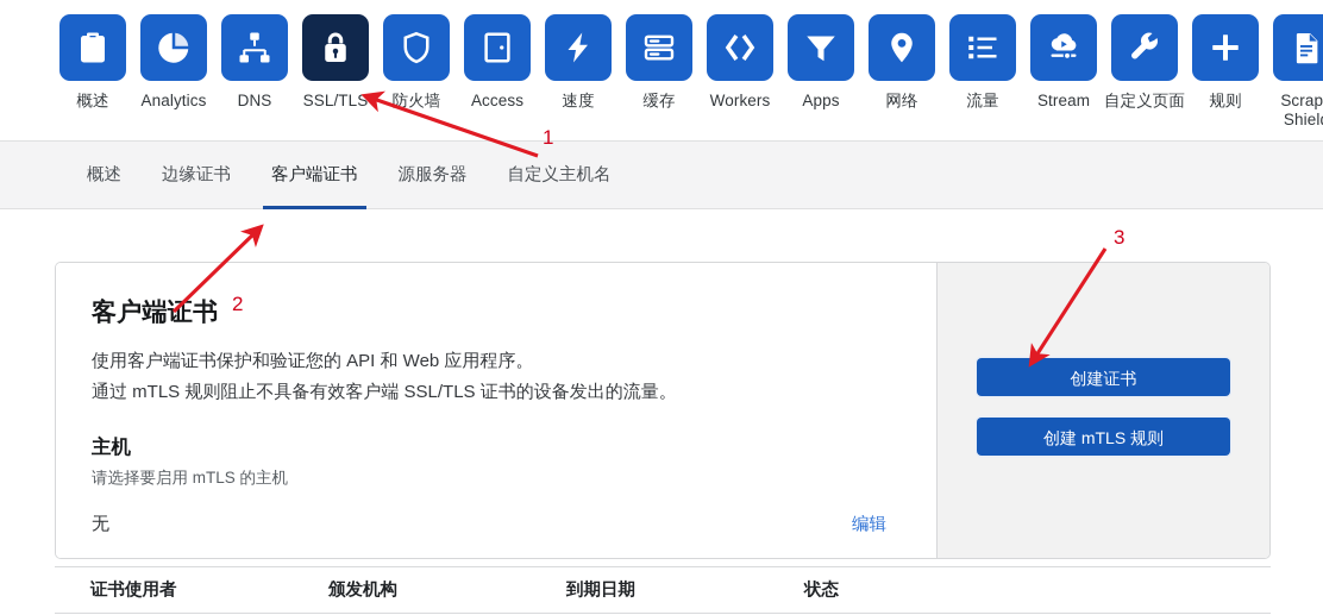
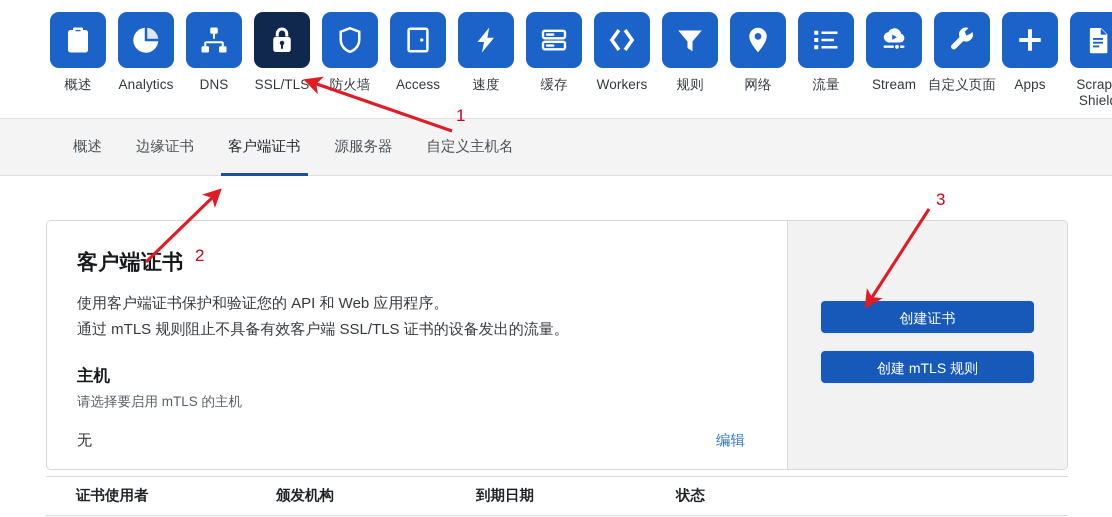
  概述
  Analytics
  DNS
  SSL/TLS
  防火墙
  Access
  速度
  缓存
  Workers
- Apps
+ 规则
  网络
  流量
  Stream
  自定义页面
- 规则
+ Apps
  Scrap
  Shiel
  概述
  边缘证书
  客户端证书
  源服务器
  自定义主机名
  客户端证书
  使用客户端证书保护和验证您的 API 和 Web 应用程序。
  通过 mTLS 规则阻止不具备有效客户端 SSL/TLS 证书的设备发出的流量。
  主机
  请选择要启用 mTLS 的主机
  无
  编辑
  创建证书
  创建 mTLS 规则
  证书使用者
  颁发机构
  到期日期
  状态
  1
  2
  3
